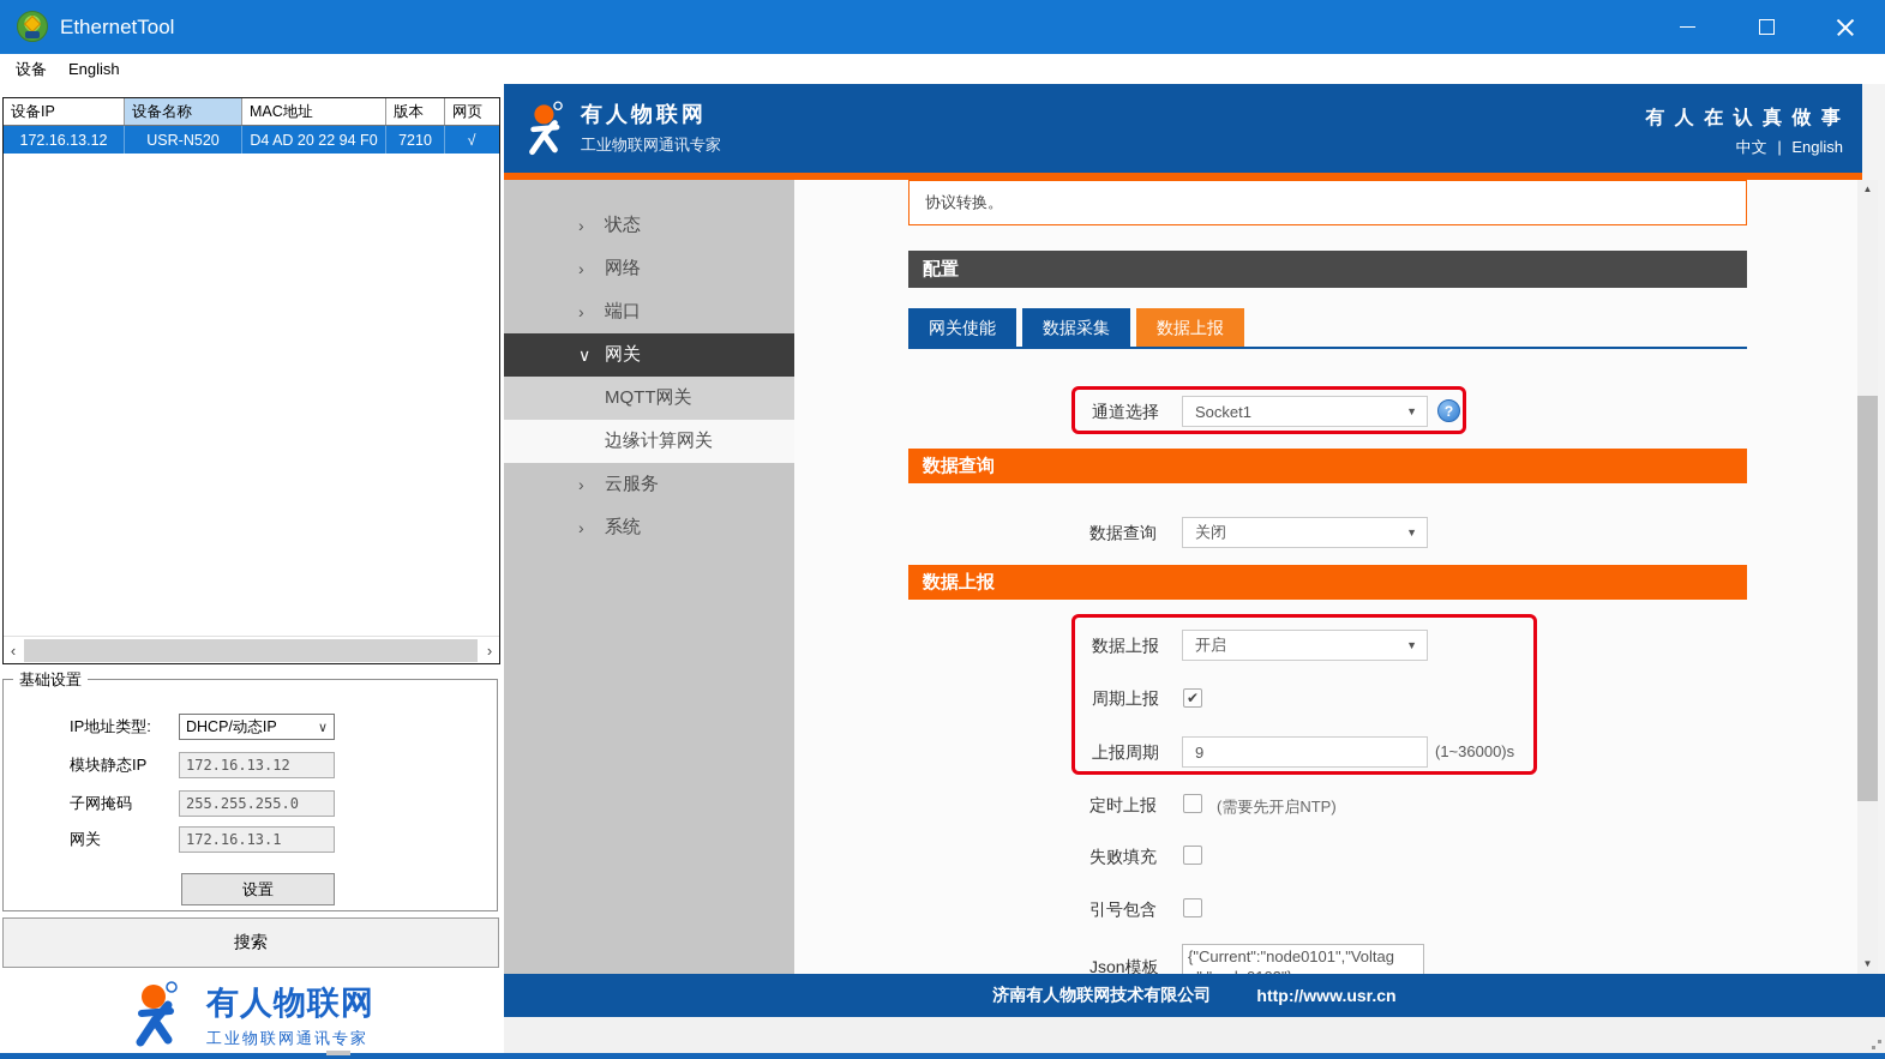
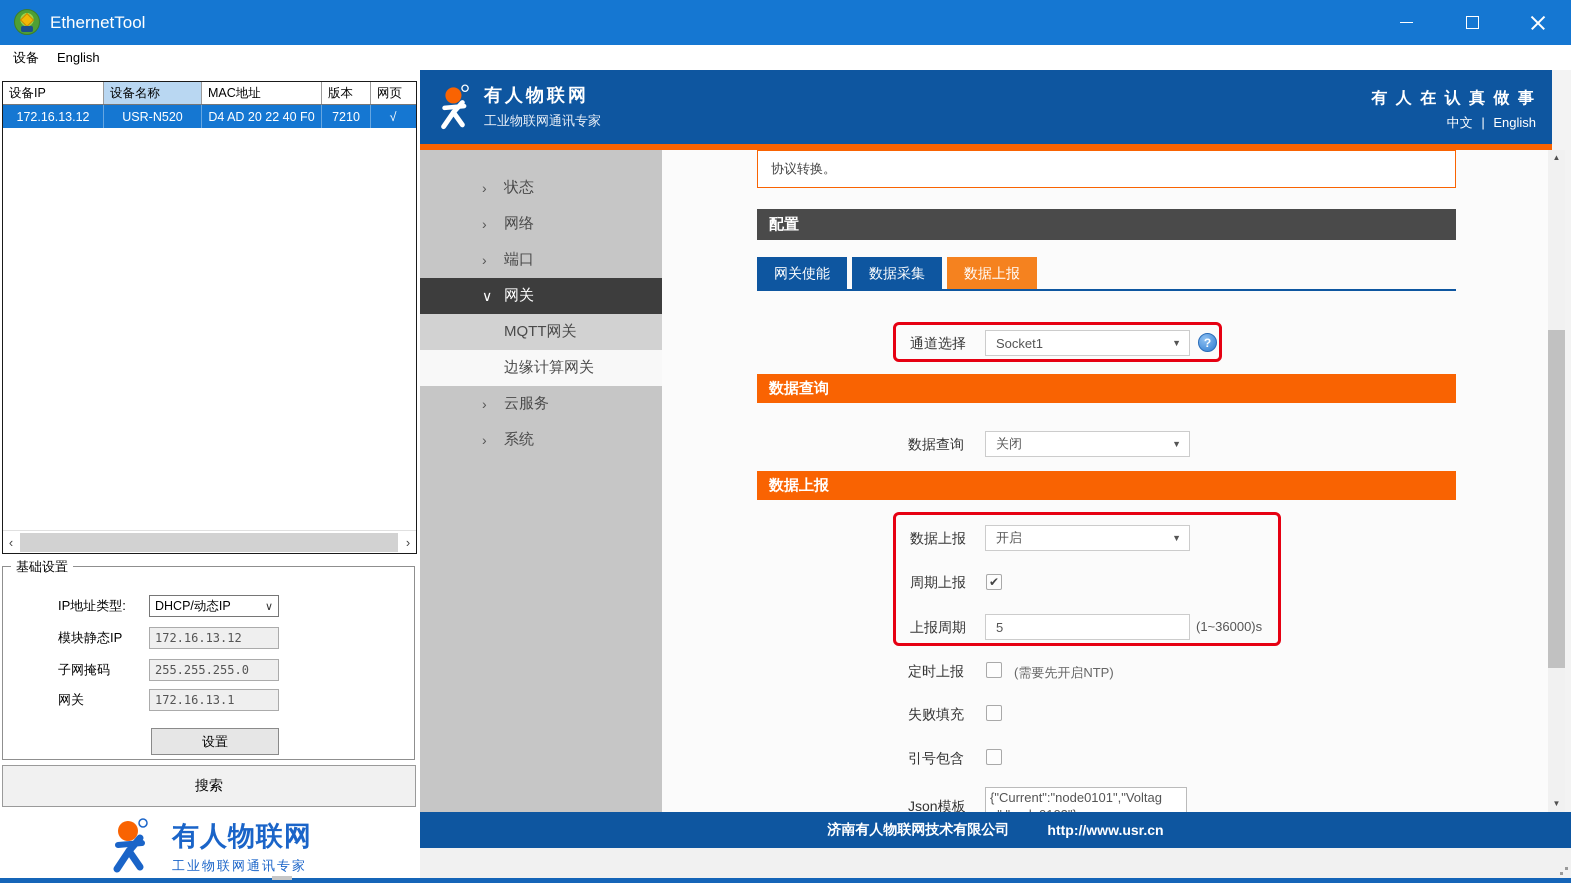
  EthernetTool
  设备
  English
  设备IP
  设备名称
  MAC地址
  版本
  网页
  172.16.13.12
  USR-N520
- D4 AD 20 22 94 F0
+ D4 AD 20 22 40 F0
  7210
  √
  ‹
  ›
  基础设置
  IP地址类型:
  DHCP/动态IP
  ∨
  模块静态IP
  172.16.13.12
  子网掩码
  255.255.255.0
  网关
  172.16.13.1
  设置
  搜索
  有人物联网
  工业物联网通讯专家
  有人物联网
  工业物联网通讯专家
  有 人 在 认 真 做 事
  中文 | English
  ›
  状态
  ›
  网络
  ›
  端口
  ∨
  网关
  MQTT网关
  边缘计算网关
  ›
  云服务
  ›
  系统
  协议转换。
  配置
  网关使能
  数据采集
  数据上报
  通道选择
  Socket1
  ▼
  ?
  数据查询
  数据查询
  关闭
  ▼
  数据上报
  数据上报
  开启
  ▼
  周期上报
  ✔
  上报周期
- 9
+ 5
  (1~36000)s
  定时上报
  (需要先开启NTP)
  失败填充
  引号包含
  Json模板
  ▲
  ▼
  济南有人物联网技术有限公司
  http://www.usr.cn
